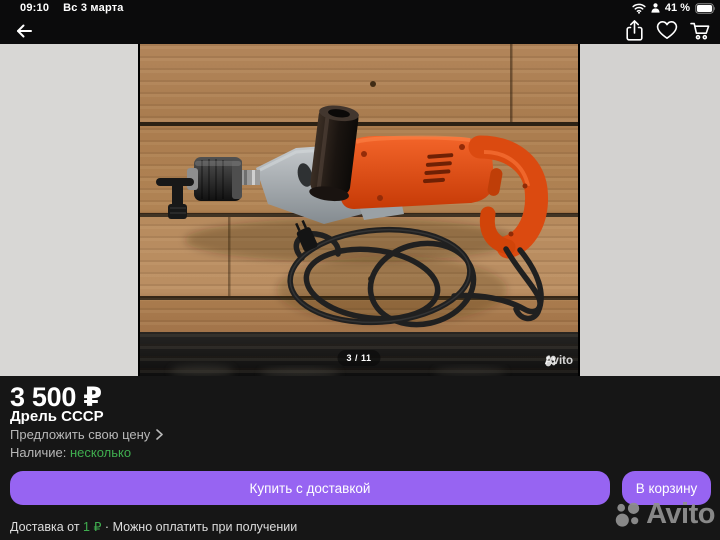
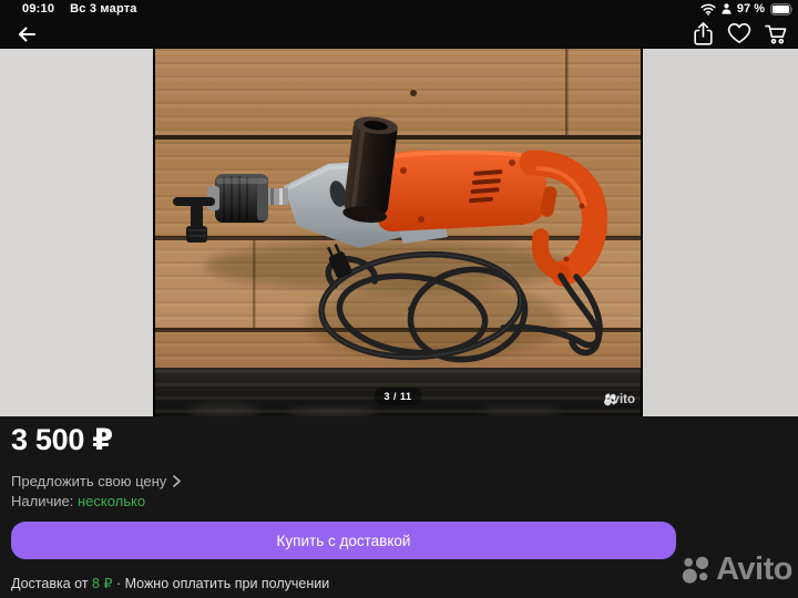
  09:10
  Вс 3 марта
- 41 %
+ 97 %
  3 / 11
  Avito
  3 500 ₽
- Дрель СССР
  Предложить свою цену
  Наличие: несколько
  Купить с доставкой
- В корзину
- Доставка от 1 ₽ · Можно оплатить при получении
+ Доставка от 8 ₽ · Можно оплатить при получении
  Avito
